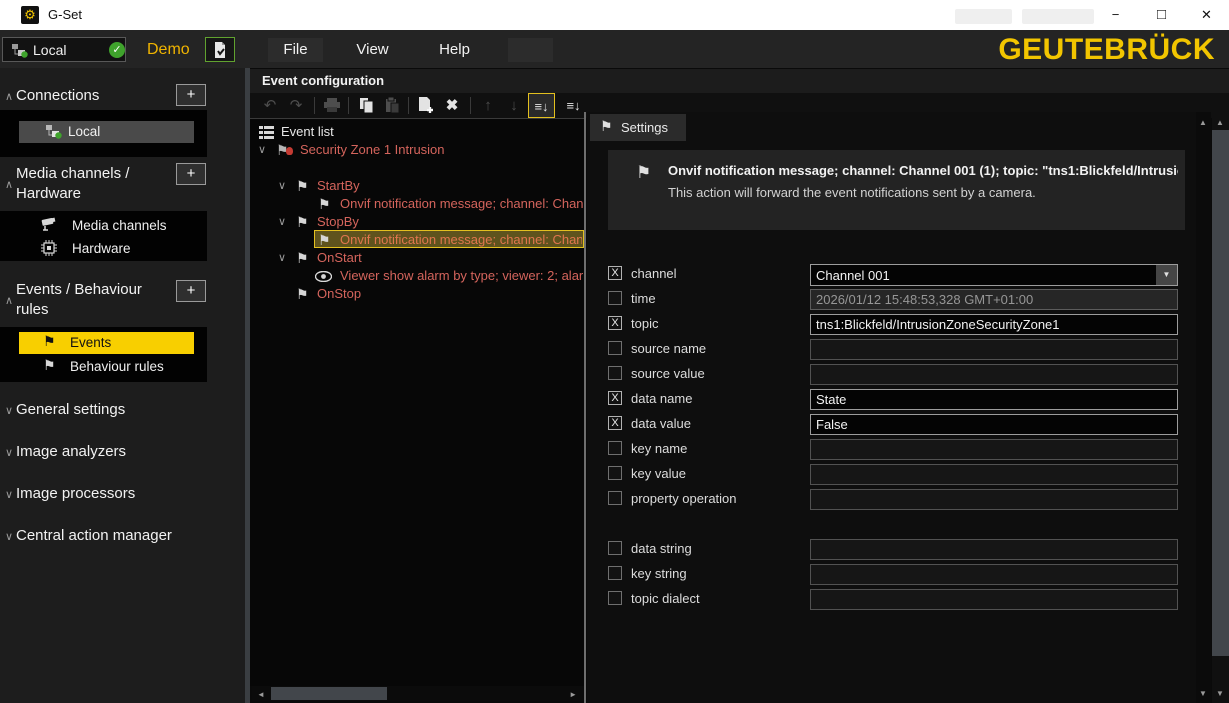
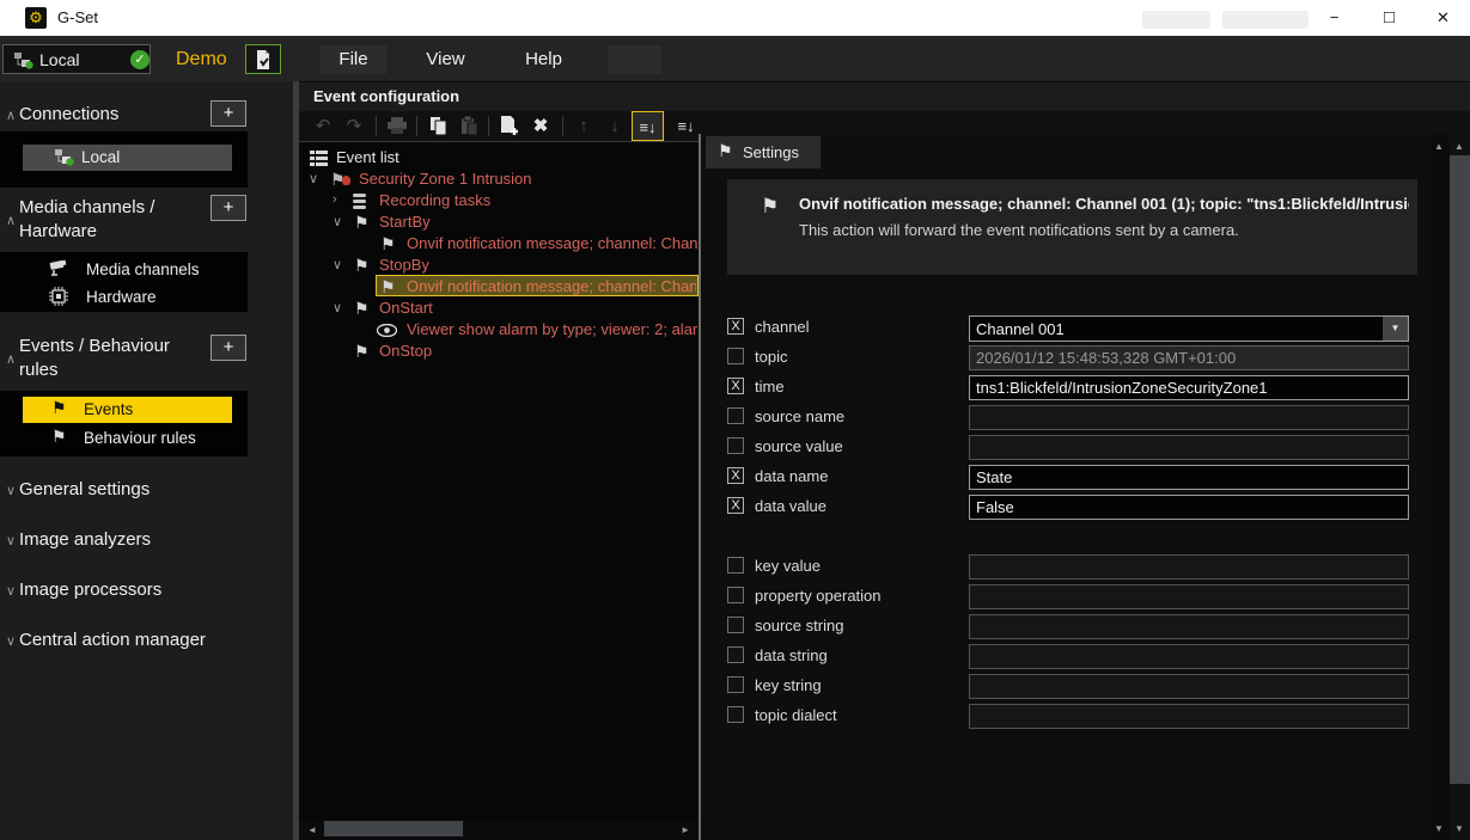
  ⚙
  G-Set
  −
  □
  ✕
  Local
  ✓
  Demo
  File
  View
  Help
- GEUTEBRÜCK
  ∧
  Connections
  +
  Local
  ∧
  Media channels / Hardware
  +
  Media channels
  Hardware
  ∧
  Events / Behaviour rules
  +
  ⚑
  Events
  ⚑
  Behaviour rules
  ∨
  General settings
  ∨
  Image analyzers
  ∨
  Image processors
  ∨
  Central action manager
  Event configuration
  ↶
  ↷
  ✖
  ↑
  ↓
  ≡↓
  ≡↓
  Event list
  ∨
  ⚑
  Security Zone 1 Intrusion
+ ›
+ Recording tasks
  ∨
  ⚑
  StartBy
  ⚑
  Onvif notification message; channel: Chan
  ∨
  ⚑
  StopBy
  ⚑
  Onvif notification message; channel: Chan
  ∨
  ⚑
  OnStart
  Viewer show alarm by type; viewer: 2; alar
  ⚑
  OnStop
  ◄
  ►
  ⚑
  Settings
  ⚑
  Onvif notification message; channel: Channel 001 (1); topic: "tns1:Blickfeld/Intrusi
  This action will forward the event notifications sent by a camera.
  X
  channel
  Channel 001
  ▼
- time
+ topic
  2026/01/12 15:48:53,328 GMT+01:00
  X
- topic
+ time
  tns1:Blickfeld/IntrusionZoneSecurityZone1
  source name
  source value
  X
  data name
  State
  X
  data value
  False
- key name
  key value
  property operation
+ source string
  data string
  key string
  topic dialect
  ▲
  ▼
  ▲
  ▼
